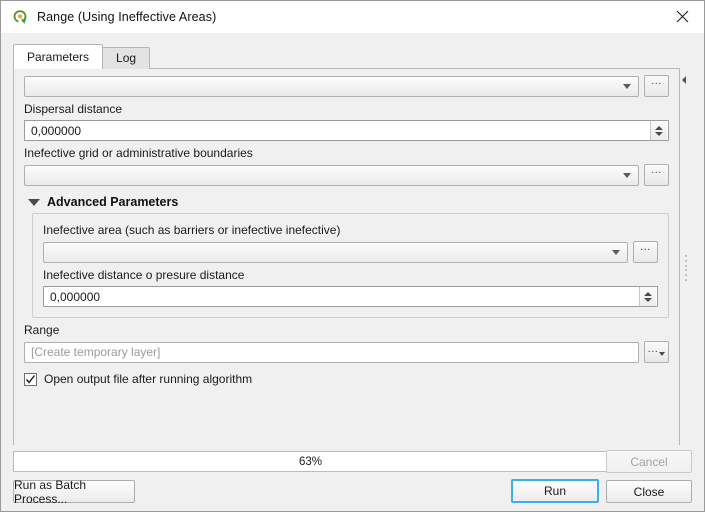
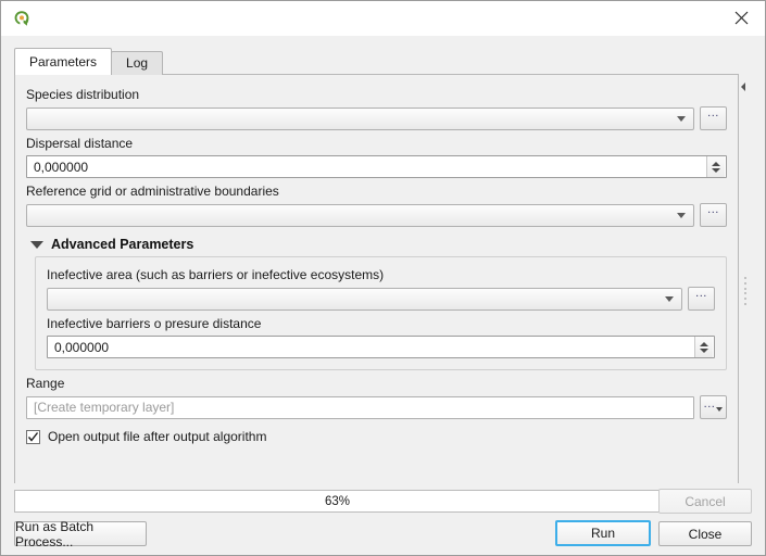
- Range (Using Ineffective Areas)
  Parameters
  Log
+ Species distribution
  ...
  Dispersal distance
  0,000000
- Inefective grid or administrative boundaries
+ Reference grid or administrative boundaries
  ...
  Advanced Parameters
- Inefective area (such as barriers or inefective inefective)
+ Inefective area (such as barriers or inefective ecosystems)
  ...
- Inefective distance o presure distance
+ Inefective barriers o presure distance
  0,000000
  Range
  [Create temporary layer]
  ...
- Open output file after running algorithm
+ Open output file after output algorithm
  63%
  Cancel
  Run as Batch Process...
  Run
  Close
